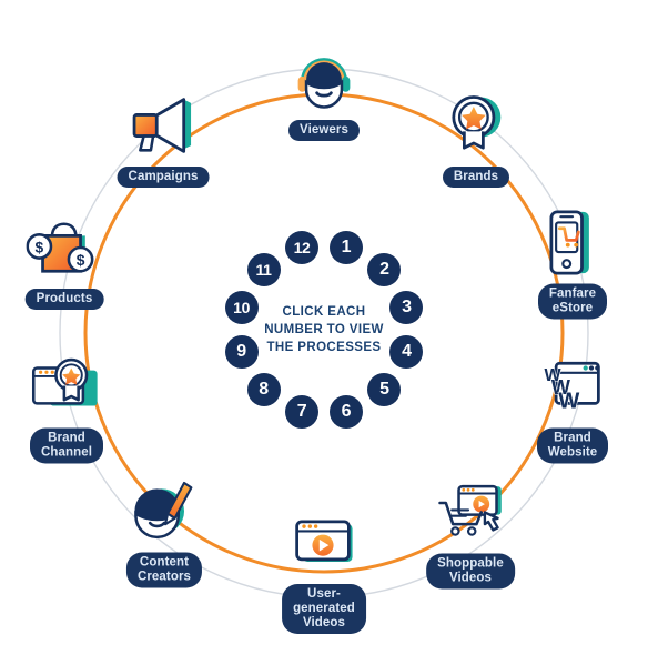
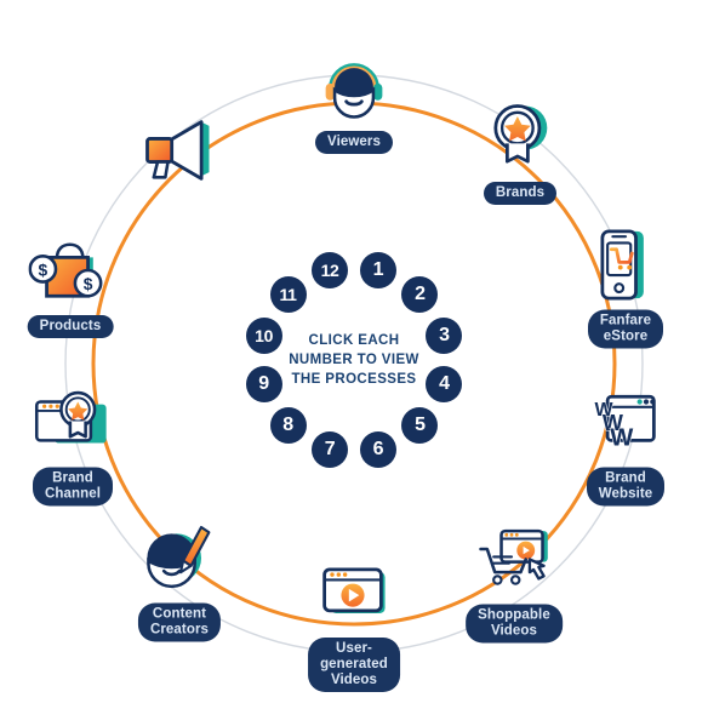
  1
  2
  3
  4
  5
  6
  7
  8
  9
  10
  11
  12
  CLICK EACH
  NUMBER TO VIEW
  THE PROCESSES
  Viewers
  Brands
  Fanfare
  eStore
  W
  W
  W
  Brand
  Website
  Shoppable
  Videos
  User-
  generated
  Videos
  Content
  Creators
  Brand
  Channel
  $
  $
  Products
- Campaigns
